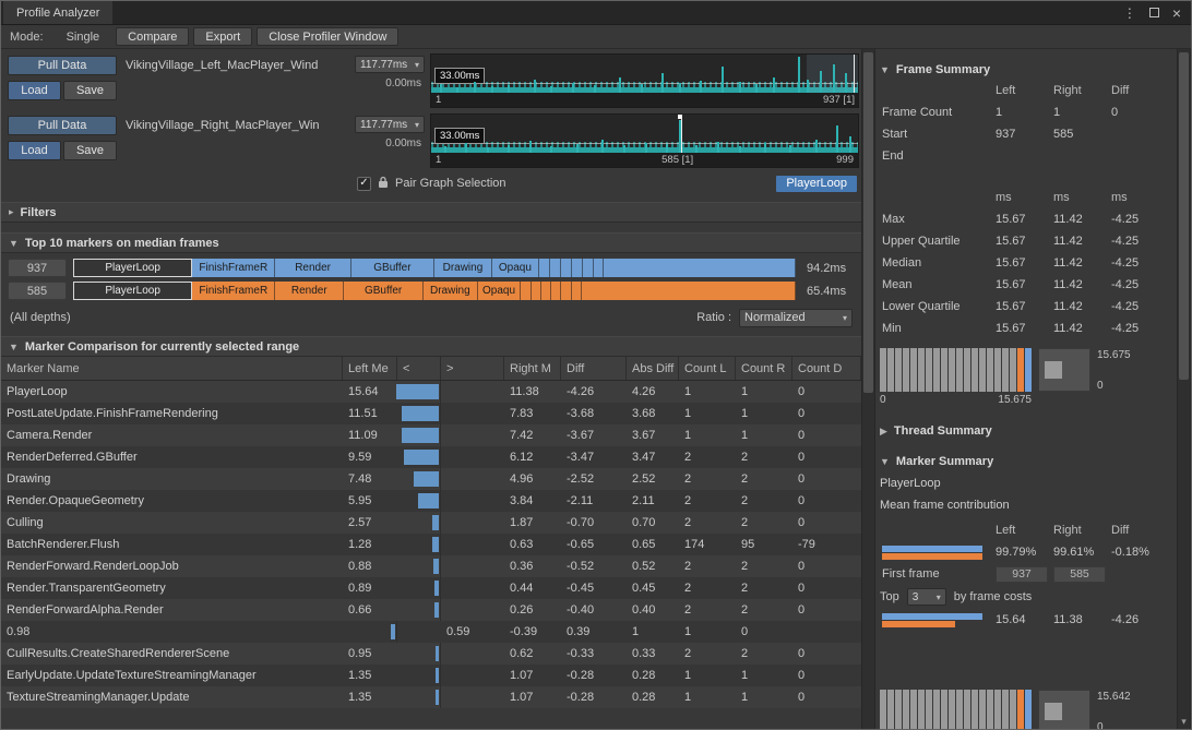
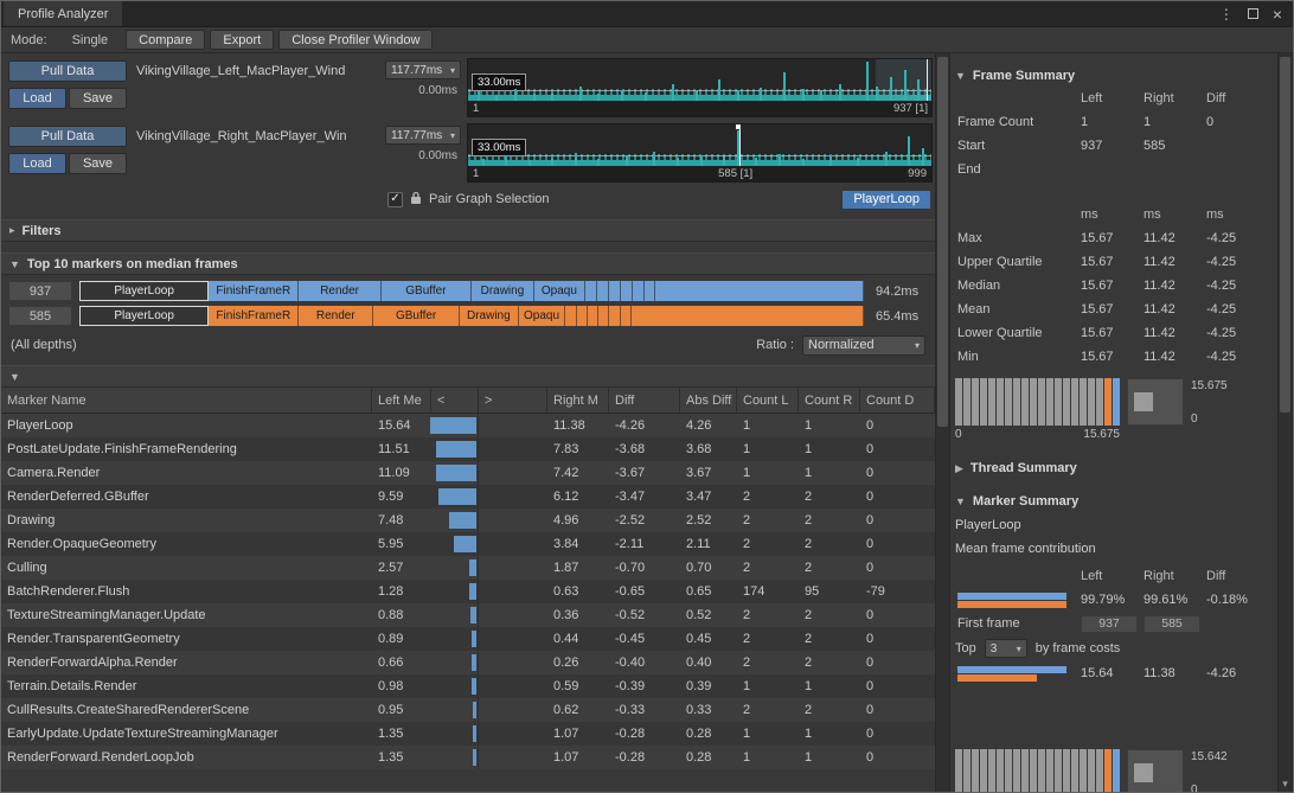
  Profile Analyzer
  ⋮
  ×
  Mode:
  Single
  Compare
  Export
  Close Profiler Window
  Pull Data
  Load
  Save
  VikingVillage_Left_MacPlayer_Wind
  117.77ms
  ▾
  0.00ms
  33.00ms
  1
  937 [1]
  Pull Data
  Load
  Save
  VikingVillage_Right_MacPlayer_Win
  117.77ms
  ▾
  0.00ms
  33.00ms
  1
  585 [1]
  999
  ✓
  Pair Graph Selection
  PlayerLoop
  ▸
  Filters
  ▼
  Top 10 markers on median frames
  937
  PlayerLoop
  FinishFrameR
  Render
  GBuffer
  Drawing
  Opaqu
  94.2ms
  585
  PlayerLoop
  FinishFrameR
  Render
  GBuffer
  Drawing
  Opaqu
  65.4ms
  (All depths)
  Ratio :
  Normalized
  ▾
  ▼
- Marker Comparison for currently selected range
  Marker Name
  Left Me
  <
  >
  Right M
  Diff
  Abs Diff
  Count L
  Count R
  Count D
  PlayerLoop
  15.64
  11.38
  -4.26
  4.26
  1
  1
  0
  PostLateUpdate.FinishFrameRendering
  11.51
  7.83
  -3.68
  3.68
  1
  1
  0
  Camera.Render
  11.09
  7.42
  -3.67
  3.67
  1
  1
  0
  RenderDeferred.GBuffer
  9.59
  6.12
  -3.47
  3.47
  2
  2
  0
  Drawing
  7.48
  4.96
  -2.52
  2.52
  2
  2
  0
  Render.OpaqueGeometry
  5.95
  3.84
  -2.11
  2.11
  2
  2
  0
  Culling
  2.57
  1.87
  -0.70
  0.70
  2
  2
  0
  BatchRenderer.Flush
  1.28
  0.63
  -0.65
  0.65
  174
  95
  -79
- RenderForward.RenderLoopJob
+ TextureStreamingManager.Update
  0.88
  0.36
  -0.52
  0.52
  2
  2
  0
  Render.TransparentGeometry
  0.89
  0.44
  -0.45
  0.45
  2
  2
  0
  RenderForwardAlpha.Render
  0.66
  0.26
  -0.40
  0.40
  2
  2
  0
+ Terrain.Details.Render
  0.98
  0.59
  -0.39
  0.39
  1
  1
  0
  CullResults.CreateSharedRendererScene
  0.95
  0.62
  -0.33
  0.33
  2
  2
  0
  EarlyUpdate.UpdateTextureStreamingManager
  1.35
  1.07
  -0.28
  0.28
  1
  1
  0
- TextureStreamingManager.Update
+ RenderForward.RenderLoopJob
  1.35
  1.07
  -0.28
  0.28
  1
  1
  0
  ▼
  Frame Summary
  Left
  Right
  Diff
  Frame Count
  1
  1
  0
  Start
  937
  585
  End
  ms
  ms
  ms
  Max
  15.67
  11.42
  -4.25
  Upper Quartile
  15.67
  11.42
  -4.25
  Median
  15.67
  11.42
  -4.25
  Mean
  15.67
  11.42
  -4.25
  Lower Quartile
  15.67
  11.42
  -4.25
  Min
  15.67
  11.42
  -4.25
  0
  15.675
  15.675
  0
  ▶
  Thread Summary
  ▼
  Marker Summary
  PlayerLoop
  Mean frame contribution
  Left
  Right
  Diff
  99.79%
  99.61%
  -0.18%
  First frame
  937
  585
  Top
  3
  ▾
  by frame costs
  15.64
  11.38
  -4.26
  15.642
  0
  ▾
